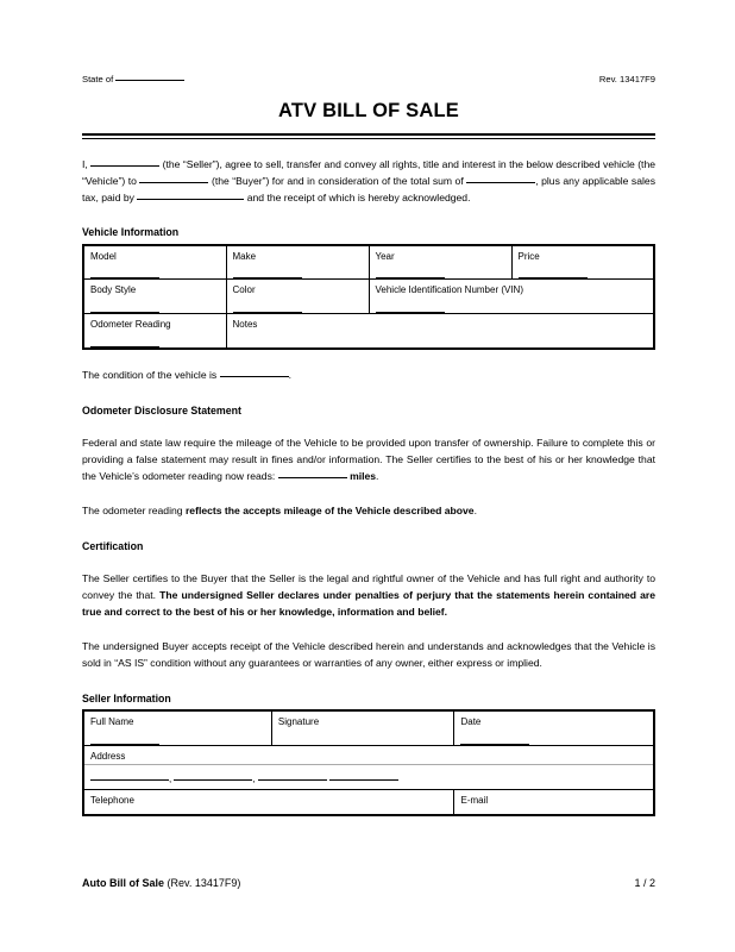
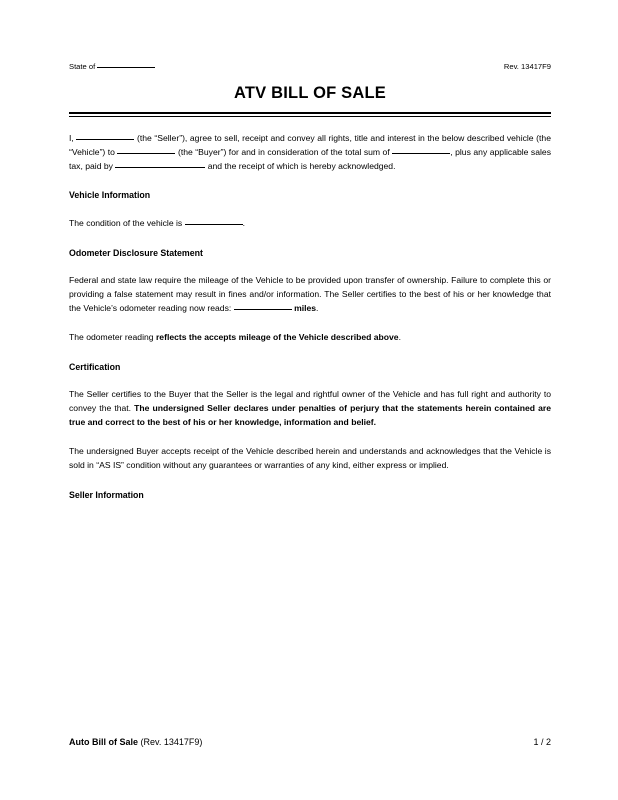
  State of
  Rev. 13417F9
  ATV BILL OF SALE
- I, (the “Seller”), agree to sell, transfer and convey all rights, title and interest in the below described vehicle (the “Vehicle”) to (the “Buyer”) for and in consideration of the total sum of , plus any applicable sales tax, paid by and the receipt of which is hereby acknowledged.
+ I, (the “Seller”), agree to sell, receipt and convey all rights, title and interest in the below described vehicle (the “Vehicle”) to (the “Buyer”) for and in consideration of the total sum of , plus any applicable sales tax, paid by and the receipt of which is hereby acknowledged.
  Vehicle Information
- Model	Make	Year	Price
- Body Style	Color	Vehicle Identification Number (VIN)
- Odometer Reading	Notes
  The condition of the vehicle is .
  Odometer Disclosure Statement
  Federal and state law require the mileage of the Vehicle to be provided upon transfer of ownership. Failure to complete this or providing a false statement may result in fines and/or information. The Seller certifies to the best of his or her knowledge that the Vehicle’s odometer reading now reads: miles.
  The odometer reading reflects the accepts mileage of the Vehicle described above.
  Certification
  The Seller certifies to the Buyer that the Seller is the legal and rightful owner of the Vehicle and has full right and authority to convey the that. The undersigned Seller declares under penalties of perjury that the statements herein contained are true and correct to the best of his or her knowledge, information and belief.
- The undersigned Buyer accepts receipt of the Vehicle described herein and understands and acknowledges that the Vehicle is sold in “AS IS” condition without any guarantees or warranties of any owner, either express or implied.
+ The undersigned Buyer accepts receipt of the Vehicle described herein and understands and acknowledges that the Vehicle is sold in “AS IS” condition without any guarantees or warranties of any kind, either express or implied.
  Seller Information
- Full Name	Signature	Date
- Address
- , ,
- Telephone	E-mail
  Auto Bill of Sale (Rev. 13417F9)
  1 / 2
